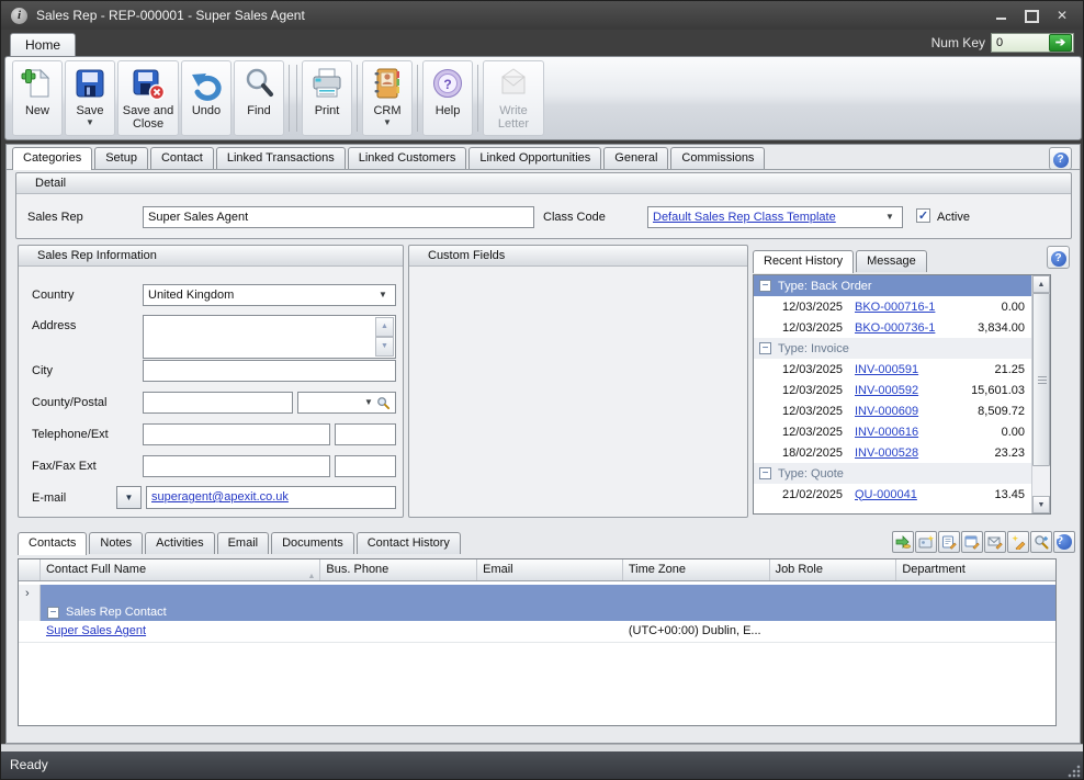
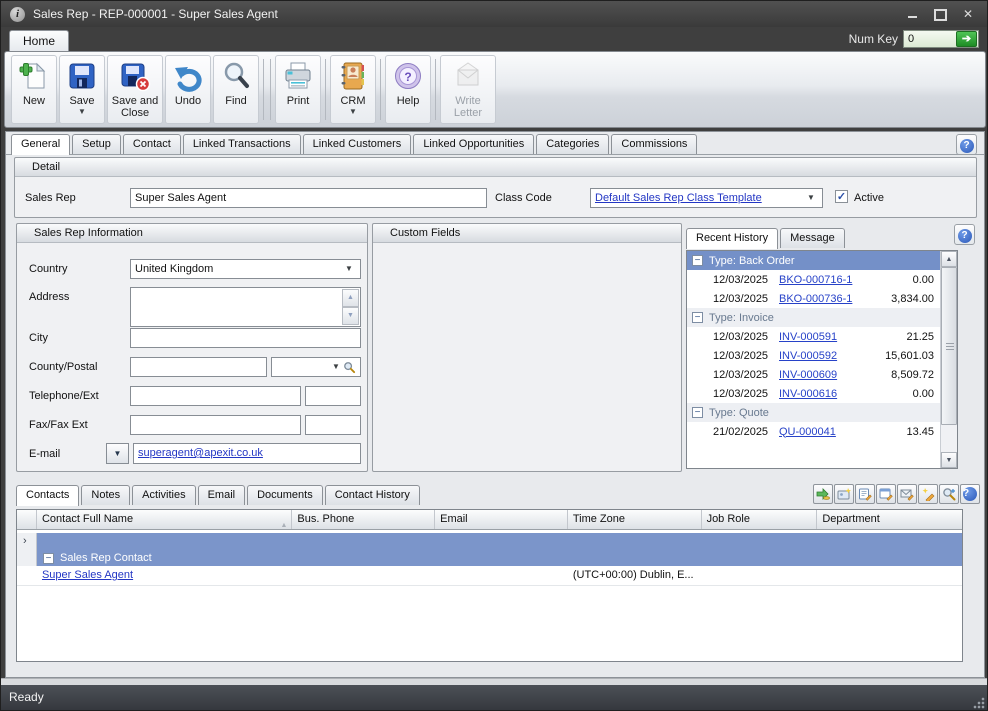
  i
  Sales Rep - REP-000001 - Super Sales Agent
  ✕
  Home
  Num Key
  0
  ➔
  New
  Save
  ▼
  Save and Close
  Undo
  Find
  Print
  CRM
  ▼
  ?
  Help
  Write Letter
- Categories
+ General
  Setup
  Contact
  Linked Transactions
  Linked Customers
  Linked Opportunities
- General
+ Categories
  Commissions
  ?
  Detail
  Sales Rep
  Super Sales Agent
  Class Code
  Default Sales Rep Class Template
  ▼
  ✓
  Active
  Sales Rep Information
  Country
  United Kingdom
  ▼
  Address
  City
  County/Postal
  ▼
  Telephone/Ext
  Fax/Fax Ext
  E-mail
  ▼
  superagent@apexit.co.uk
  Custom Fields
  Recent History
  Message
  ?
  −
  Type: Back Order
  12/03/2025
  BKO-000716-1
  0.00
  12/03/2025
  BKO-000736-1
  3,834.00
  −
  Type: Invoice
  12/03/2025
  INV-000591
  21.25
  12/03/2025
  INV-000592
  15,601.03
  12/03/2025
  INV-000609
  8,509.72
  12/03/2025
  INV-000616
  0.00
- 18/02/2025
- INV-000528
- 23.23
  −
  Type: Quote
  21/02/2025
  QU-000041
  13.45
  Contacts
  Notes
  Activities
  Email
  Documents
  Contact History
  ?
  Contact Full Name
  Bus. Phone
  Email
  Time Zone
  Job Role
  Department
  ›
  −
  Sales Rep Contact
  Super Sales Agent
  (UTC+00:00) Dublin, E...
  Ready
